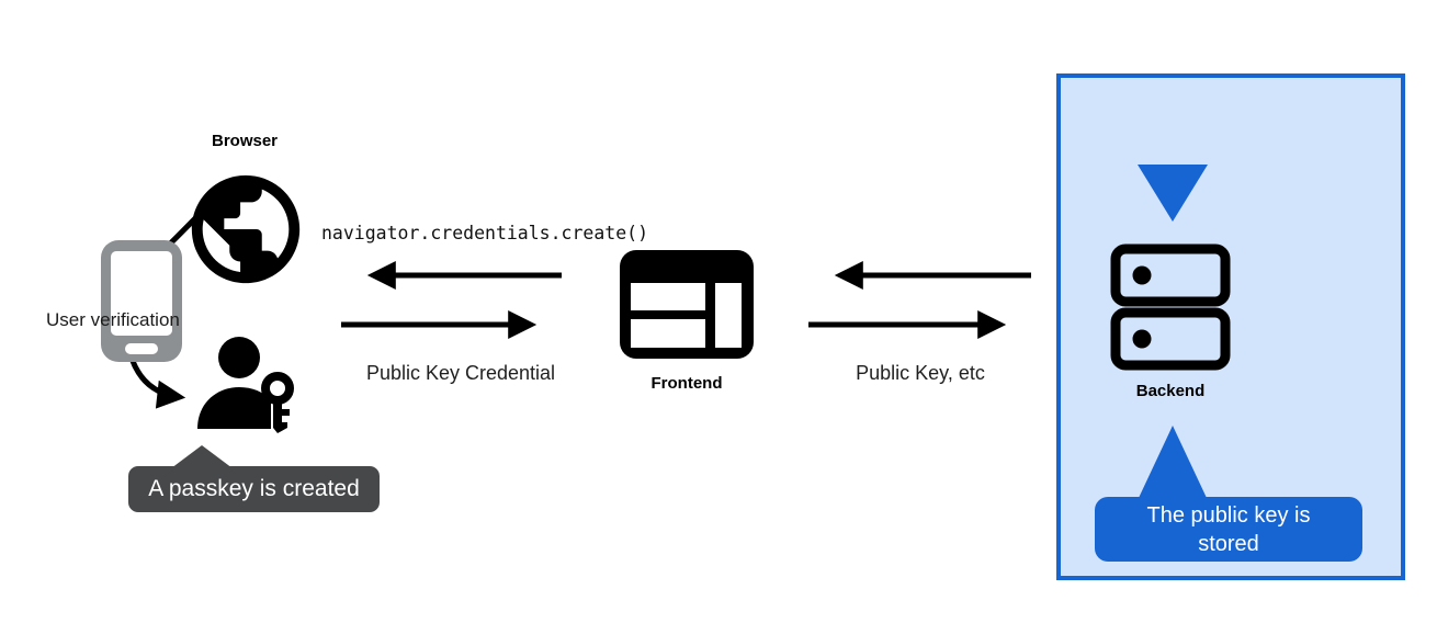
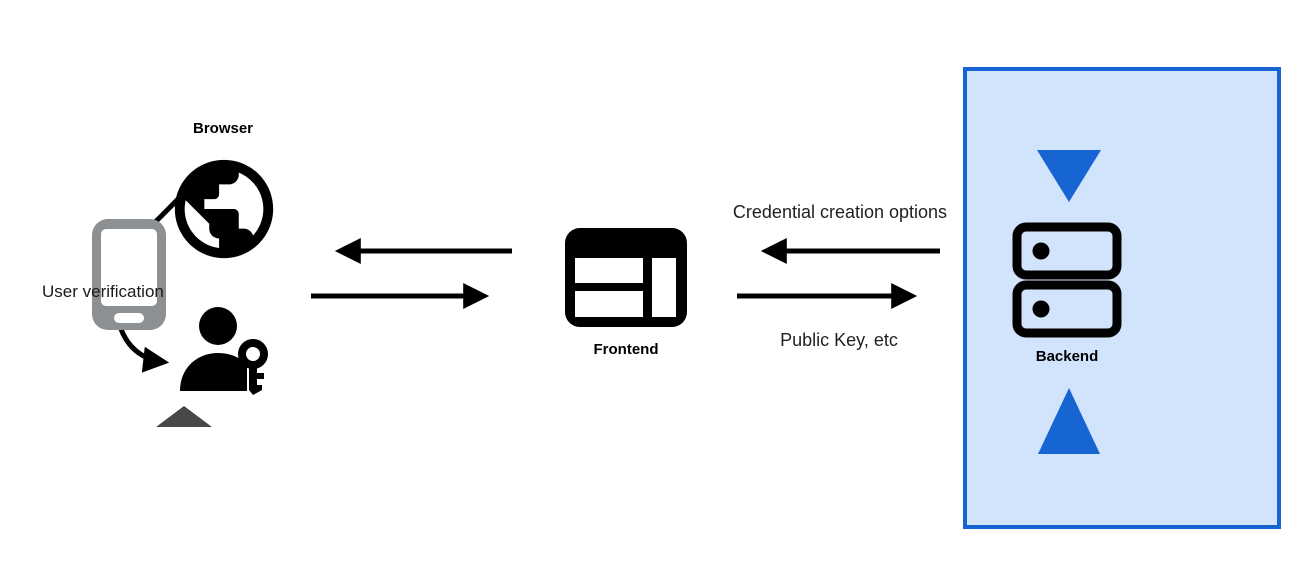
  Browser
  User verification
- A passkey is created
- navigator.credentials.create()
- Public Key Credential
  Frontend
+ Credential creation options
  Public Key, etc
  Backend
- The public key is stored
